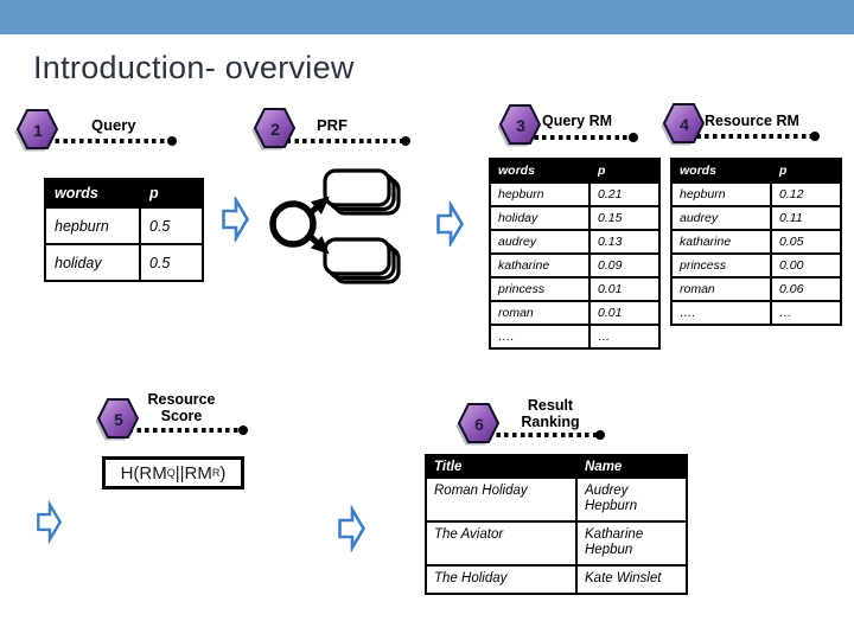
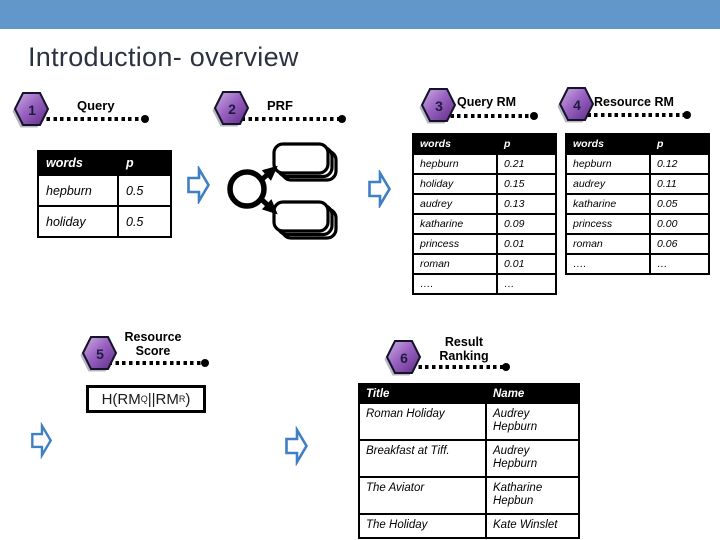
  Introduction- overview
  1
  Query
  2
  PRF
  3
  Query RM
  4
  Resource RM
  5
  Resource Score
  6
  Result Ranking
  words	p
  hepburn	0.5
  holiday	0.5
  words	p
  hepburn	0.21
  holiday	0.15
  audrey	0.13
  katharine	0.09
  princess	0.01
  roman	0.01
  ….	…
  words	p
  hepburn	0.12
  audrey	0.11
  katharine	0.05
  princess	0.00
  roman	0.06
  ….	…
  H(RM
  Q
  ||RM
  R
  )
  Title	Name
  Roman Holiday	Audrey Hepburn
+ Breakfast at Tiff.	Audrey Hepburn
  The Aviator	Katharine Hepbun
  The Holiday	Kate Winslet
